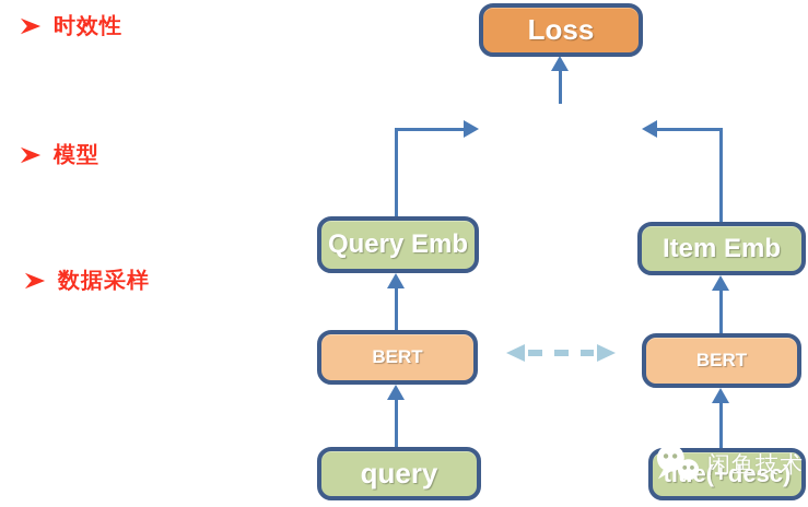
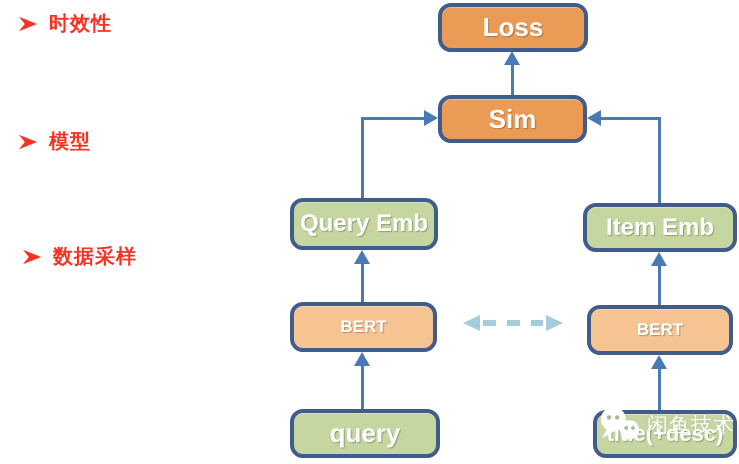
  时效性
  模型
  数据采样
  Loss
+ Sim
  Query Emb
  Item Emb
  BERT
  BERT
  query
  ie(+desc)
  闲鱼技术
